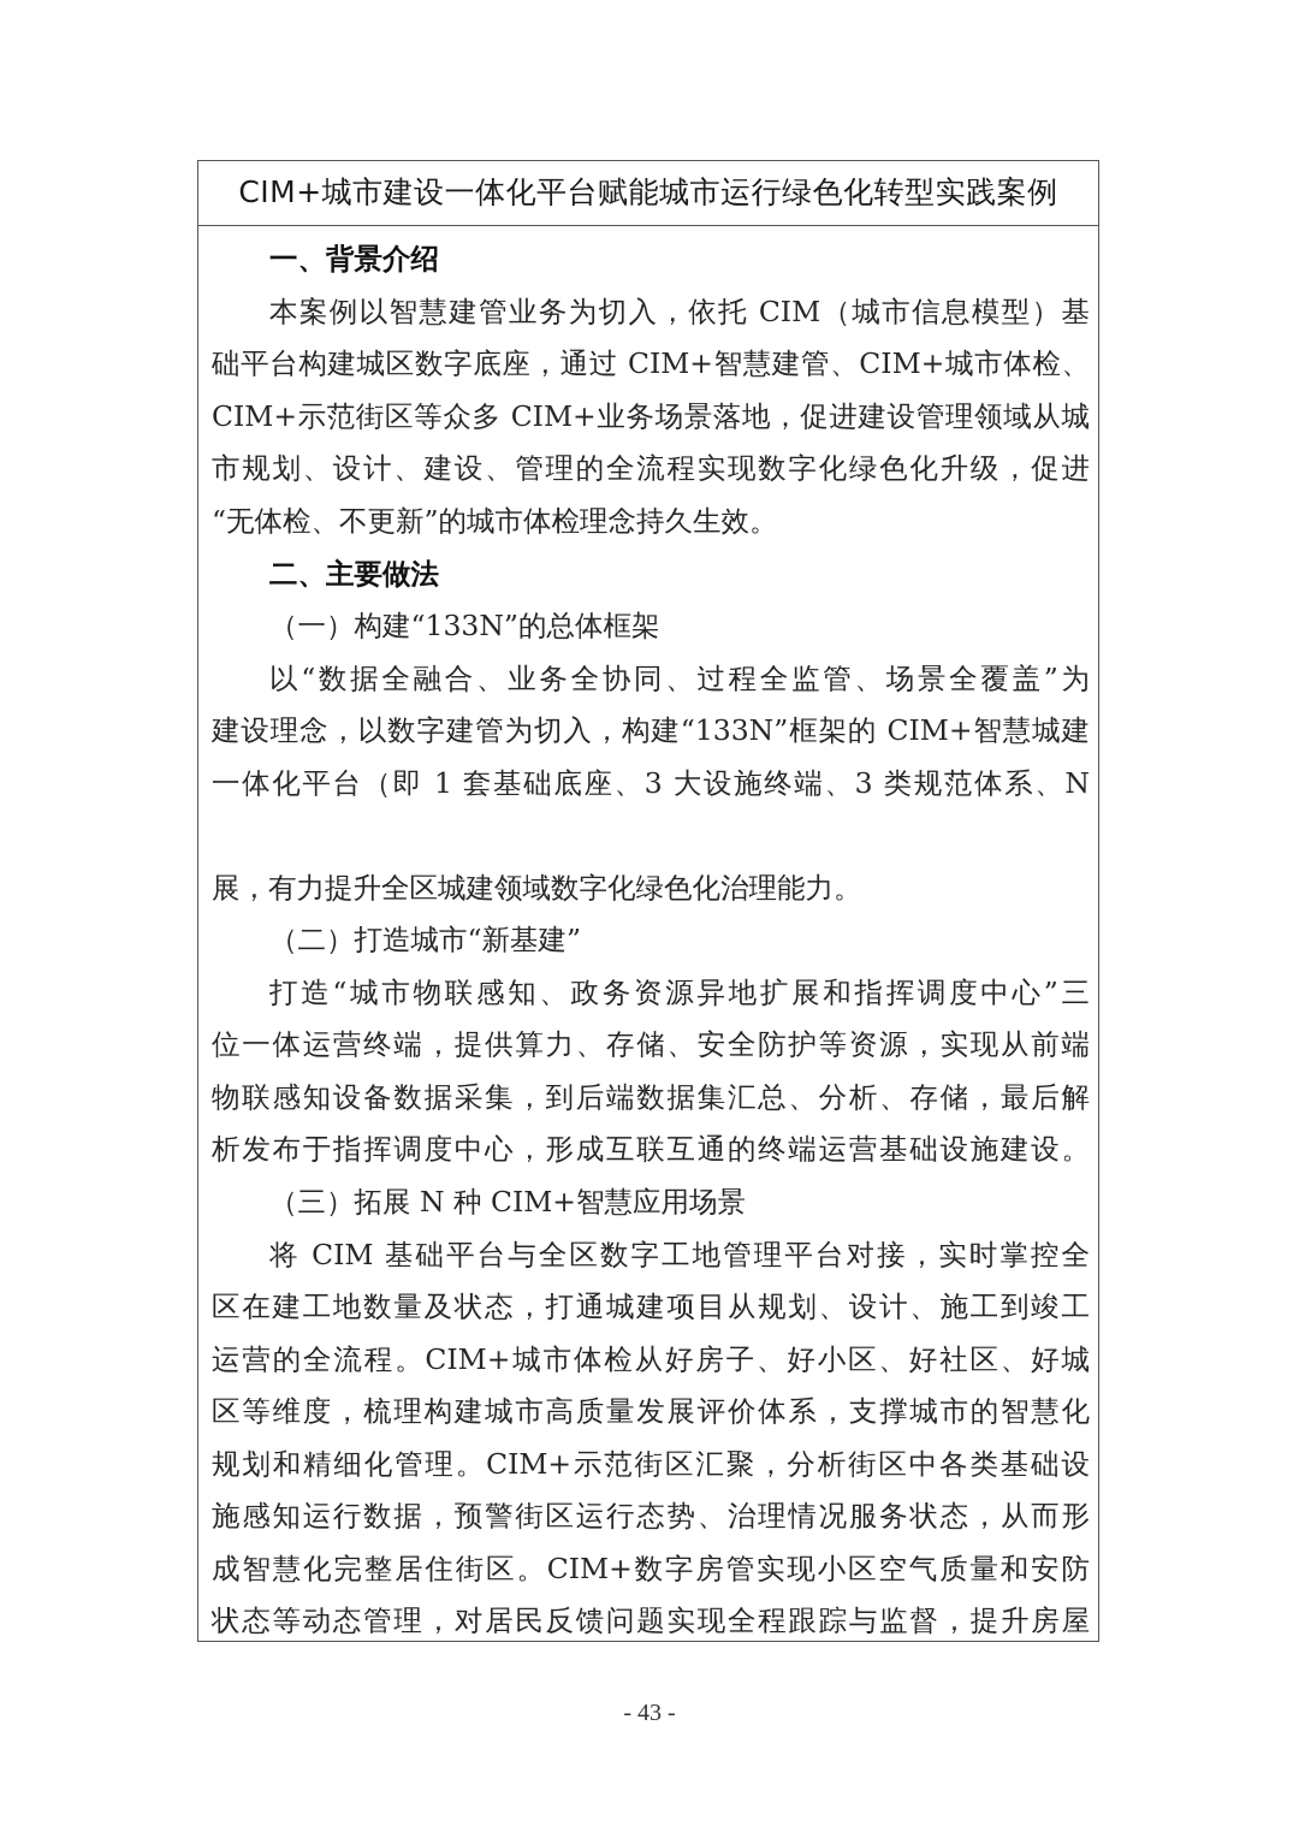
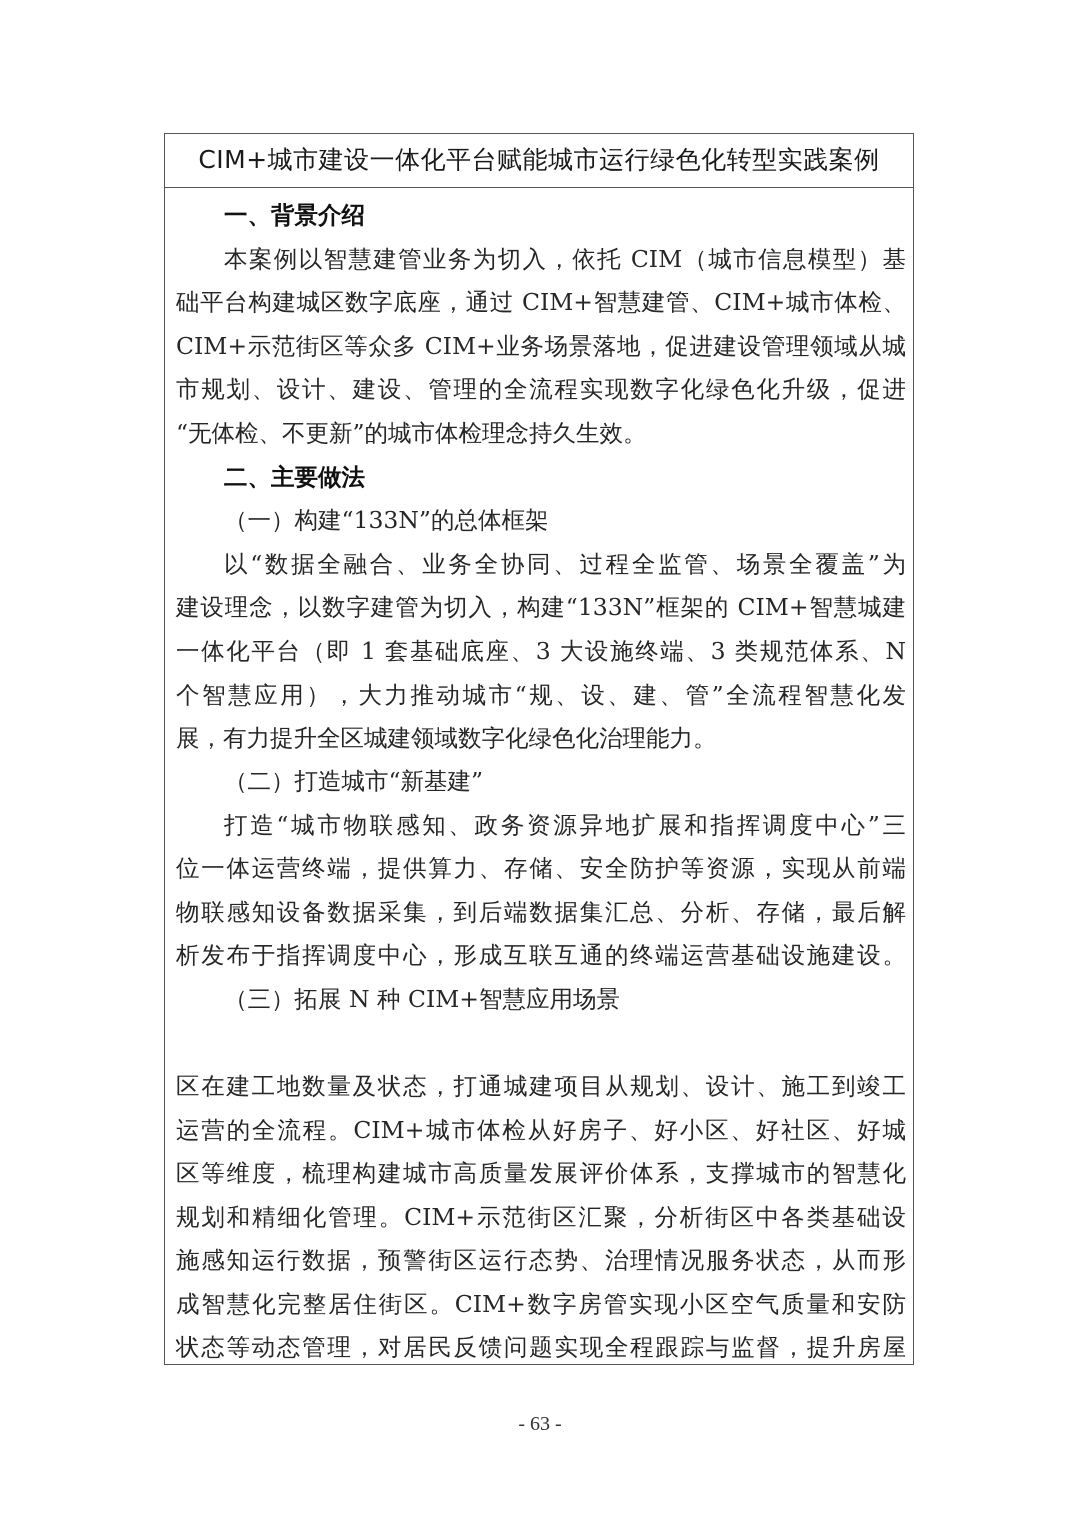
  CIM+城市建设一体化平台赋能城市运行绿色化转型实践案例
  一、背景介绍
  本案例以智慧建管业务为切入，依托 CIM（城市信息模型）基
  础平台构建城区数字底座，通过 CIM+智慧建管、CIM+城市体检、
  CIM+示范街区等众多 CIM+业务场景落地，促进建设管理领域从城
  市规划、设计、建设、管理的全流程实现数字化绿色化升级，促进
  “无体检、不更新”的城市体检理念持久生效。
  二、主要做法
  （一）构建“133N”的总体框架
  以“数据全融合、业务全协同、过程全监管、场景全覆盖”为
  建设理念，以数字建管为切入，构建“133N”框架的 CIM+智慧城建
  一体化平台（即 1 套基础底座、3 大设施终端、3 类规范体系、N
+ 个智慧应用），大力推动城市“规、设、建、管”全流程智慧化发
  展，有力提升全区城建领域数字化绿色化治理能力。
  （二）打造城市“新基建”
  打造“城市物联感知、政务资源异地扩展和指挥调度中心”三
  位一体运营终端，提供算力、存储、安全防护等资源，实现从前端
  物联感知设备数据采集，到后端数据集汇总、分析、存储，最后解
  析发布于指挥调度中心，形成互联互通的终端运营基础设施建设。
  （三）拓展 N 种 CIM+智慧应用场景
- 将 CIM 基础平台与全区数字工地管理平台对接，实时掌控全
  区在建工地数量及状态，打通城建项目从规划、设计、施工到竣工
  运营的全流程。CIM+城市体检从好房子、好小区、好社区、好城
  区等维度，梳理构建城市高质量发展评价体系，支撑城市的智慧化
  规划和精细化管理。CIM+示范街区汇聚，分析街区中各类基础设
  施感知运行数据，预警街区运行态势、治理情况服务状态，从而形
  成智慧化完整居住街区。CIM+数字房管实现小区空气质量和安防
  状态等动态管理，对居民反馈问题实现全程跟踪与监督，提升房屋
- - 43 -
+ - 63 -
